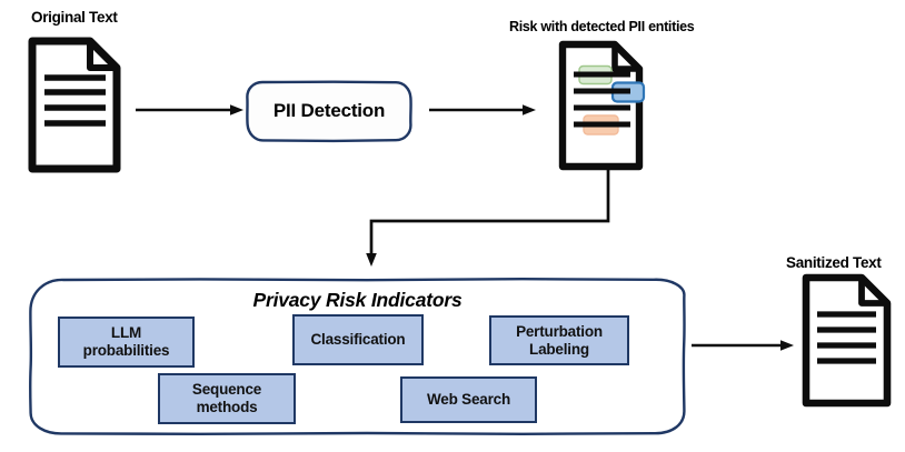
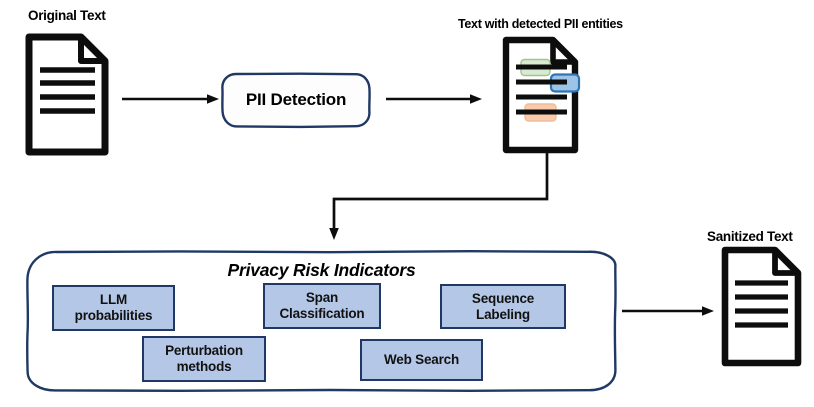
  Original Text
- Risk with detected PII entities
+ Text with detected PII entities
  Sanitized Text
  PII Detection
  Privacy Risk Indicators
  LLM
  probabilities
+ Span
  Classification
- Perturbation
+ Sequence
  Labeling
- Sequence
+ Perturbation
  methods
  Web Search
